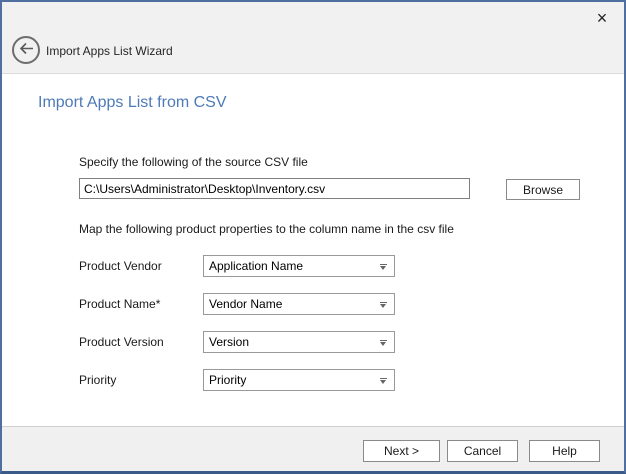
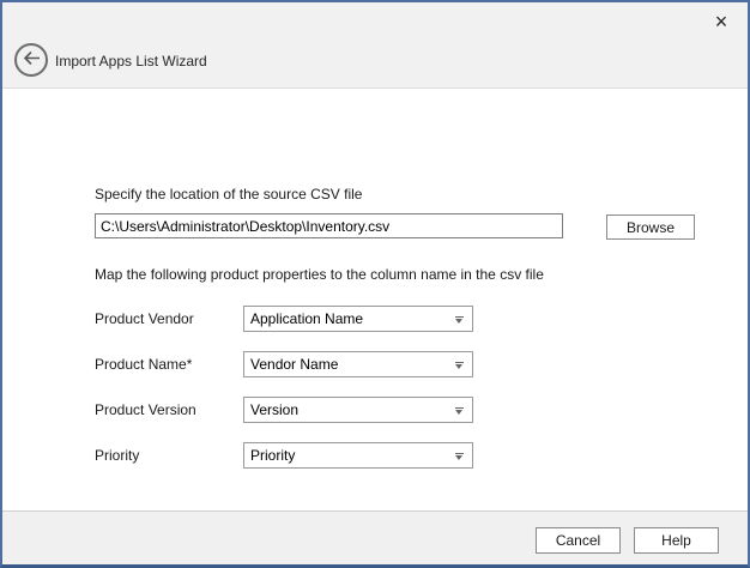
  ×
  Import Apps List Wizard
- Import Apps List from CSV
- Specify the following of the source CSV file
+ Specify the location of the source CSV file
  C:\Users\Administrator\Desktop\Inventory.csv
  Browse
  Map the following product properties to the column name in the csv file
  Product Vendor
  Application Name
  Product Name*
  Vendor Name
  Product Version
  Version
  Priority
  Priority
- Next >
  Cancel
  Help
